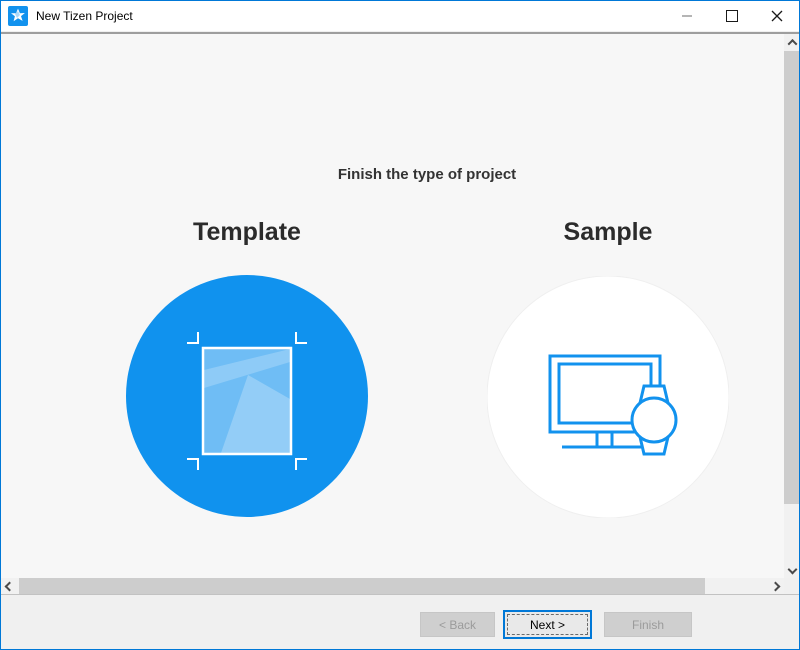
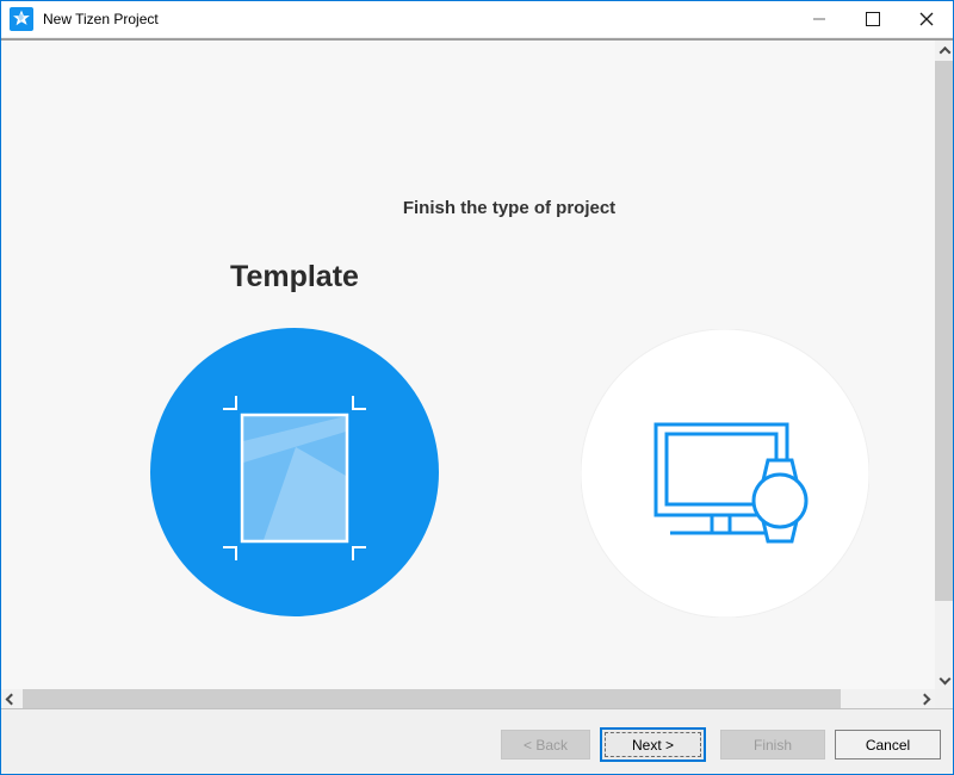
  New Tizen Project
  Finish the type of project
  Template
- Sample
  < Back
  Next >
  Finish
+ Cancel
